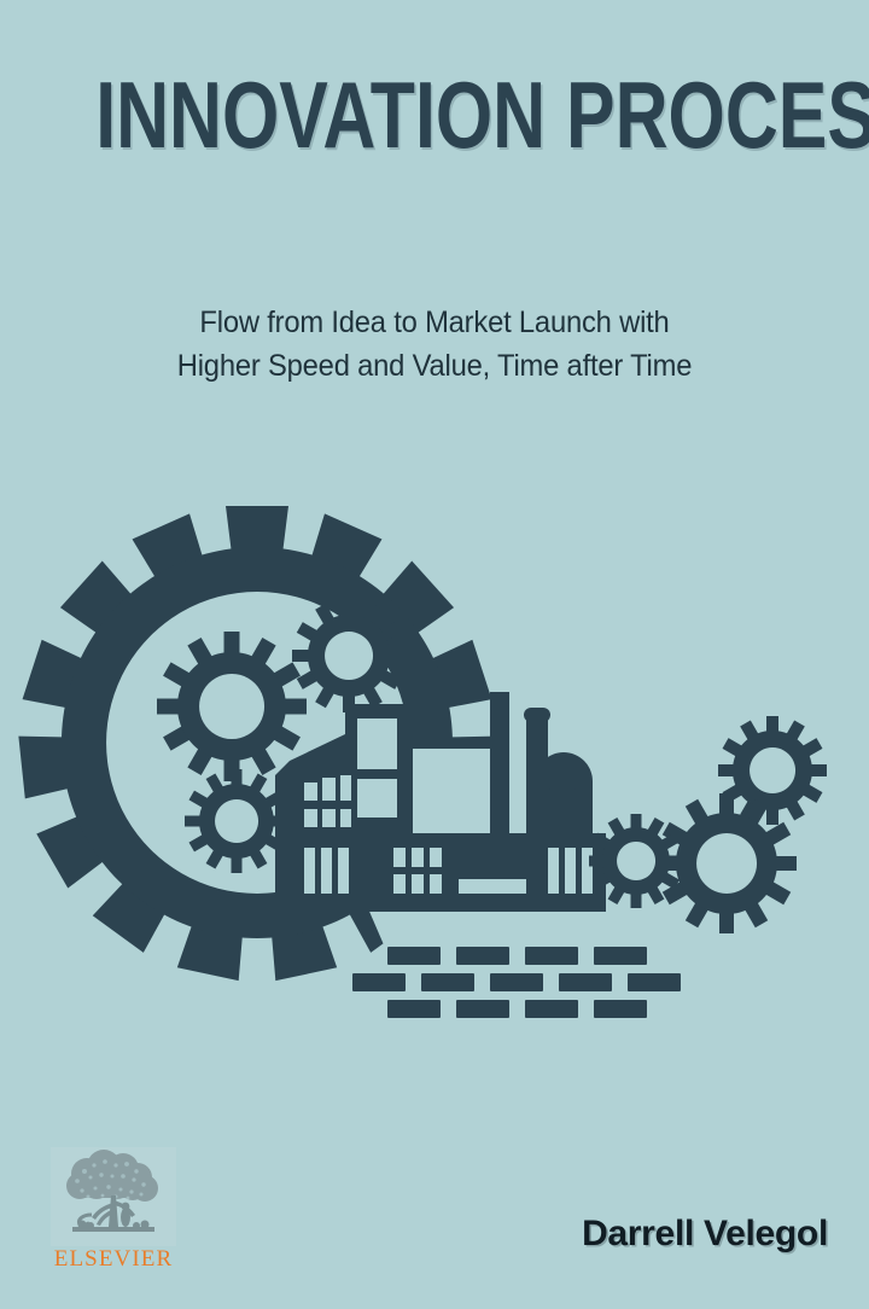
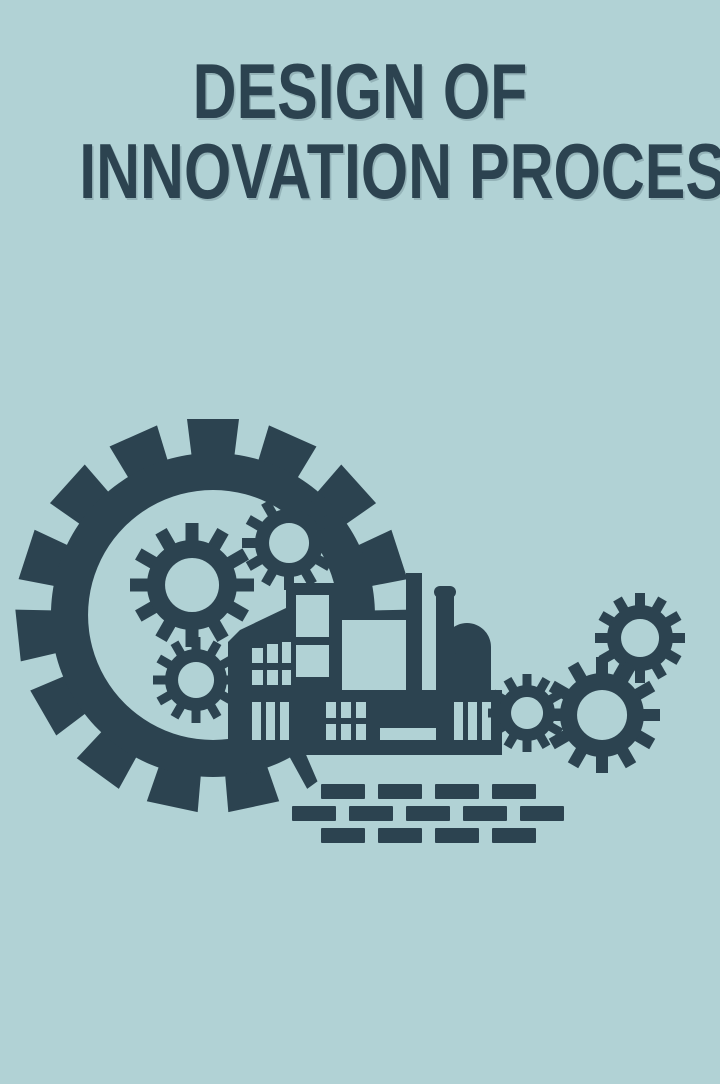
+ DESIGN OF
  INNOVATION PROCES
- Flow from Idea to Market Launch with
- Higher Speed and Value, Time after Time
- Darrell Velegol
- ELSEVIER
